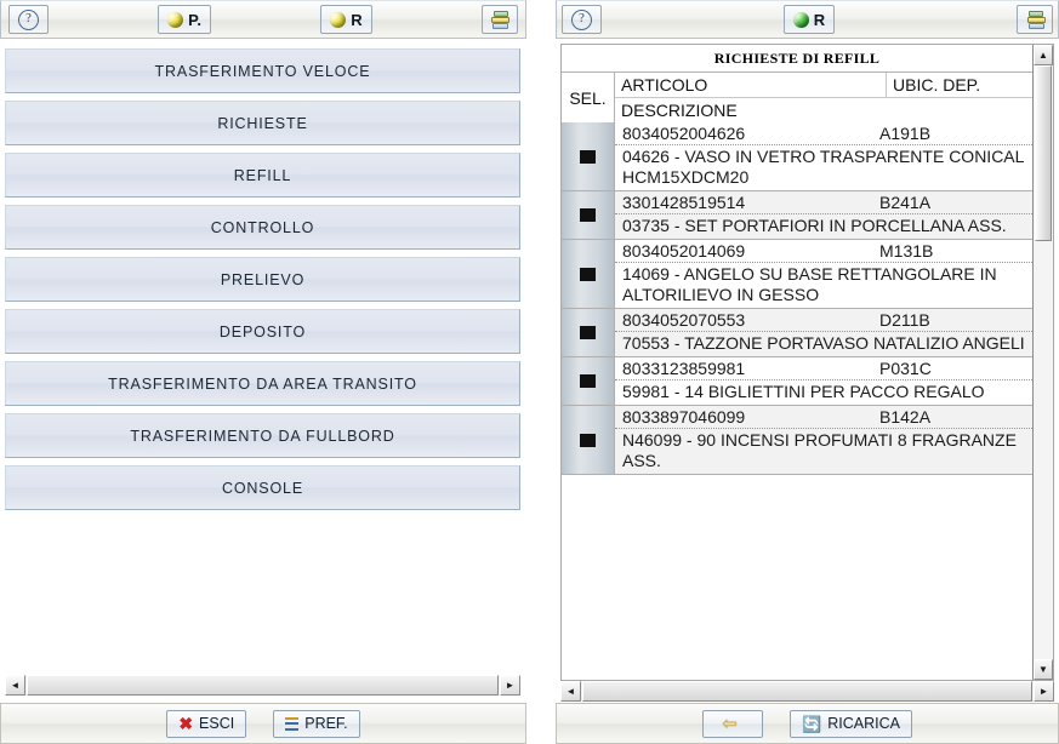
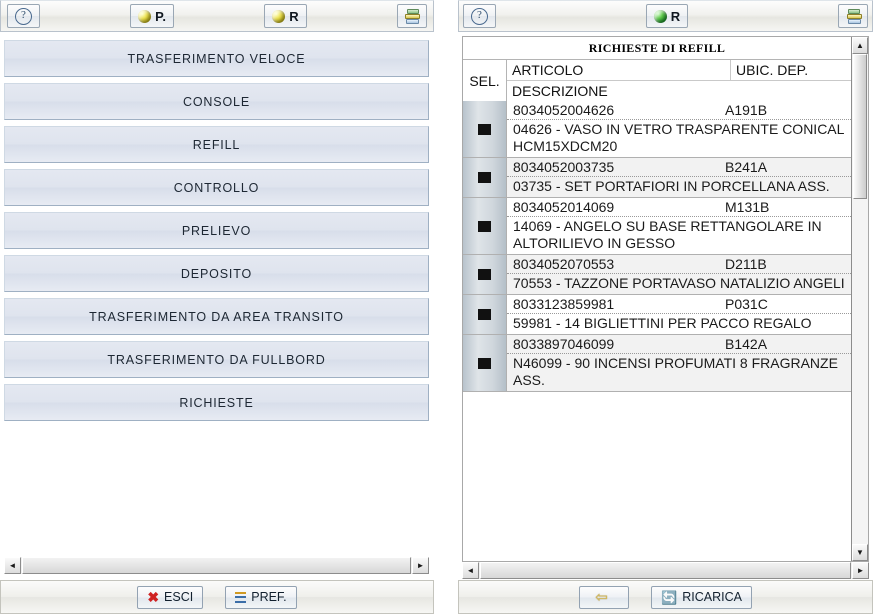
  ?
  P.
  R
  TRASFERIMENTO VELOCE
- RICHIESTE
+ CONSOLE
  REFILL
  CONTROLLO
  PRELIEVO
  DEPOSITO
  TRASFERIMENTO DA AREA TRANSITO
  TRASFERIMENTO DA FULLBORD
- CONSOLE
+ RICHIESTE
  ◄
  ►
  ✖
  ESCI
  PREF.
  ?
  R
  RICHIESTE DI REFILL
  SEL.
  ARTICOLO
  UBIC. DEP.
  DESCRIZIONE
  8034052004626
  A191B
  04626 - VASO IN VETRO TRASPARENTE CONICAL HCM15XDCM20
- 3301428519514
+ 8034052003735
  B241A
  03735 - SET PORTAFIORI IN PORCELLANA ASS.
  8034052014069
  M131B
  14069 - ANGELO SU BASE RETTANGOLARE IN ALTORILIEVO IN GESSO
  8034052070553
  D211B
  70553 - TAZZONE PORTAVASO NATALIZIO ANGELI
  8033123859981
  P031C
  59981 - 14 BIGLIETTINI PER PACCO REGALO
  8033897046099
  B142A
  N46099 - 90 INCENSI PROFUMATI 8 FRAGRANZE ASS.
  ▲
  ▼
  ◄
  ►
  ⇦
  🔄
  RICARICA
